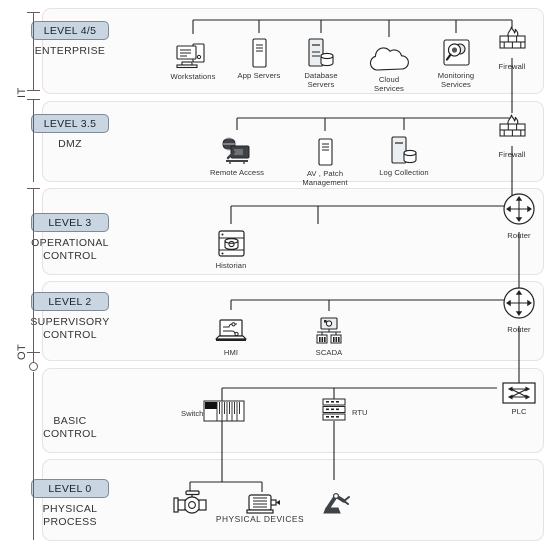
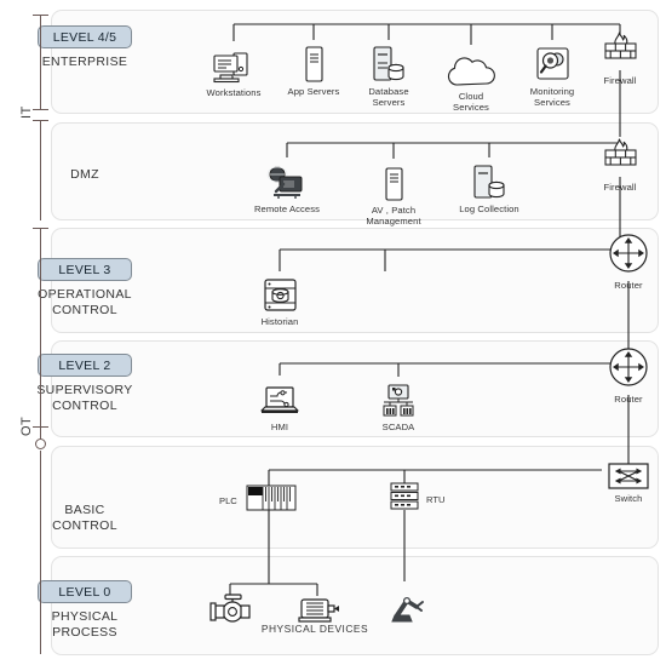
  LEVEL 4/5
  ENTERPRISE
  Workstations
  App Servers
  Database
  Servers
  Cloud
  Services
  Monitoring
  Services
  Firewall
- LEVEL 3.5
  DMZ
  Remote Access
  AV , Patch
  Management
  Log Collection
  Firewall
  LEVEL 3
  OPERATIONAL
  CONTROL
  Historian
  Router
  LEVEL 2
  SUPERVISORY
  CONTROL
  HMI
  SCADA
  Router
  BASIC
  CONTROL
- Switch
+ PLC
  RTU
- PLC
+ Switch
  LEVEL 0
  PHYSICAL
  PROCESS
  PHYSICAL DEVICES
